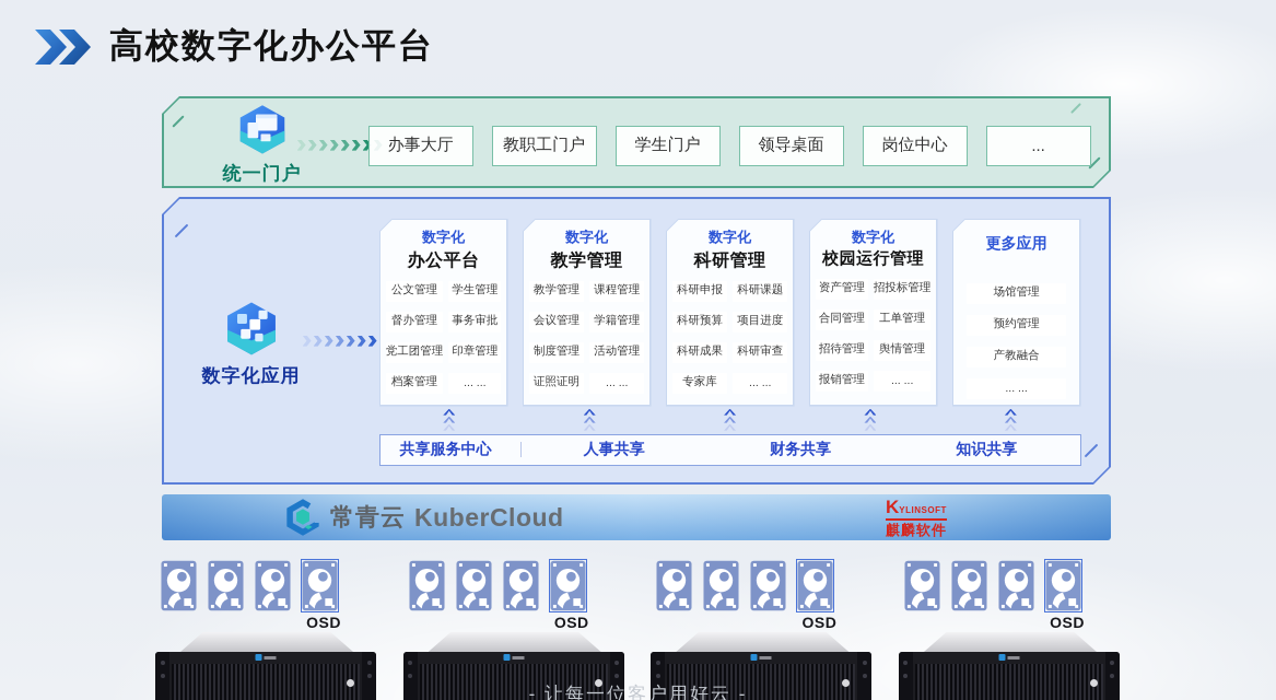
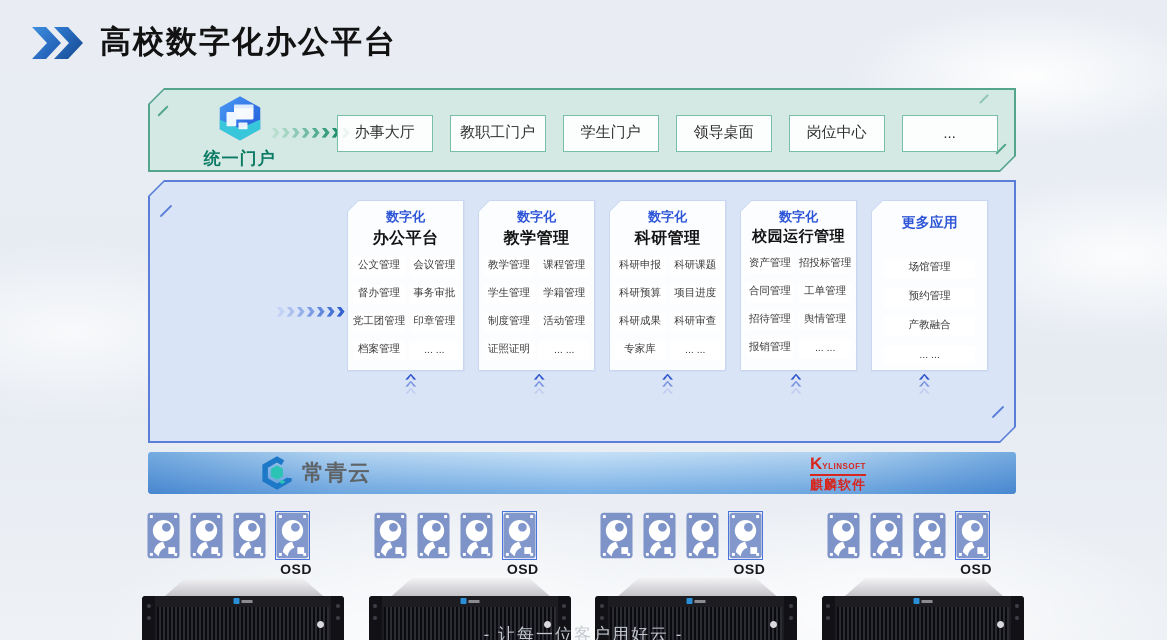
  高校数字化办公平台
  统一门户
  办事大厅
  教职工门户
  学生门户
  领导桌面
  岗位中心
  ...
- 数字化应用
  数字化
  办公平台
  公文管理
- 学生管理
+ 会议管理
  督办管理
  事务审批
  党工团管理
  印章管理
  档案管理
  ... ...
  数字化
  教学管理
  教学管理
  课程管理
- 会议管理
+ 学生管理
  学籍管理
  制度管理
  活动管理
  证照证明
  ... ...
  数字化
  科研管理
  科研申报
  科研课题
  科研预算
  项目进度
  科研成果
  科研审查
  专家库
  ... ...
  数字化
  校园运行管理
  资产管理
  招投标管理
  合同管理
  工单管理
  招待管理
  舆情管理
  报销管理
  ... ...
  更多应用
  场馆管理
  预约管理
  产教融合
  ... ...
- 共享服务中心
- 人事共享
- 财务共享
- 知识共享
  常青云
- KuberCloud
  KYLINSOFT
  麒麟软件
  OSD
  OSD
  OSD
  OSD
  - 让每一位客户用好云 -
